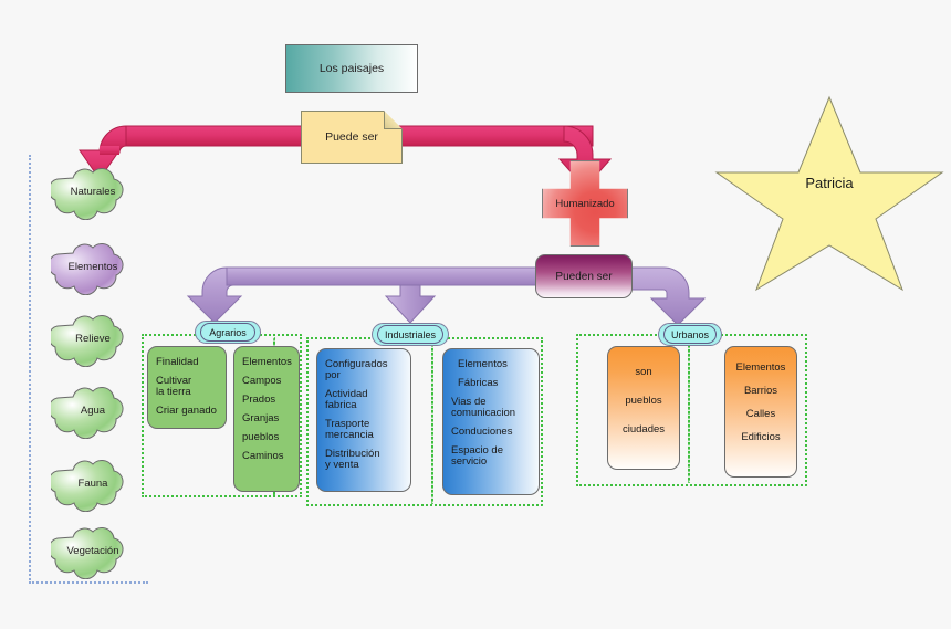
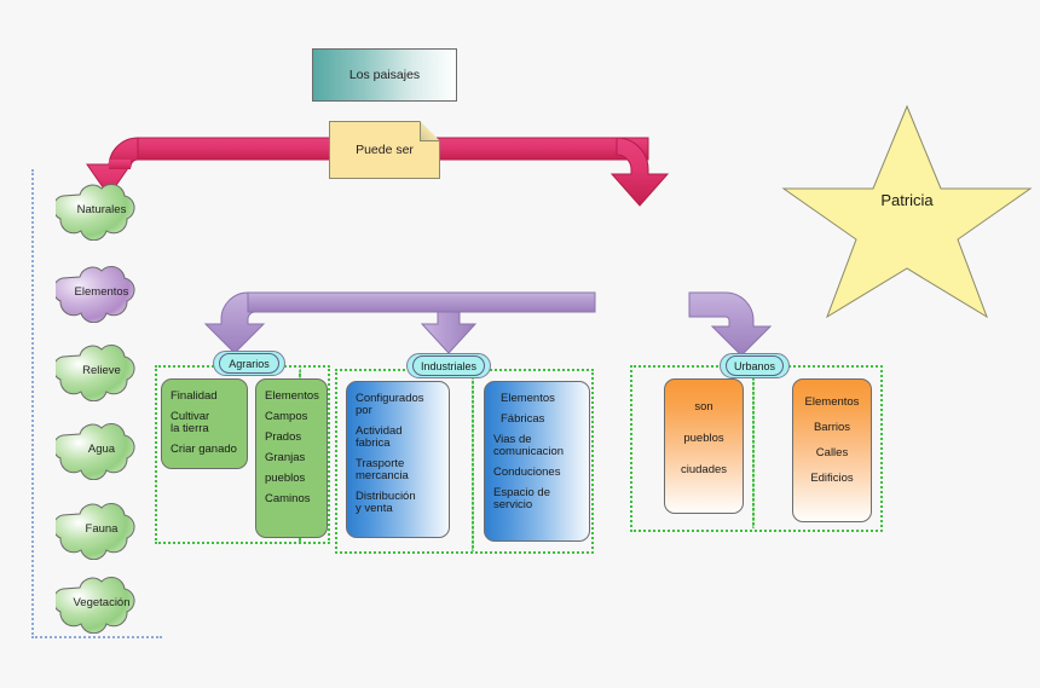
  Los paisajes
  Puede ser
- Humanizado
- Pueden ser
  Naturales
  Elementos
  Relieve
  Agua
  Fauna
  Vegetación
  Agrarios
  Industriales
  Urbanos
  Finalidad
  Cultivar
  la tierra
  Criar ganado
  Elementos
  Campos
  Prados
  Granjas
  pueblos
  Caminos
  Configurados por
  Actividad
  fabrica
  Trasporte
  mercancia
  Distribución
  y venta
  Elementos
  Fábricas
  Vias de
  comunicacion
  Conduciones
  Espacio de servicio
  son
  pueblos
  ciudades
  Elementos
  Barrios
  Calles
  Edificios
  Patricia
